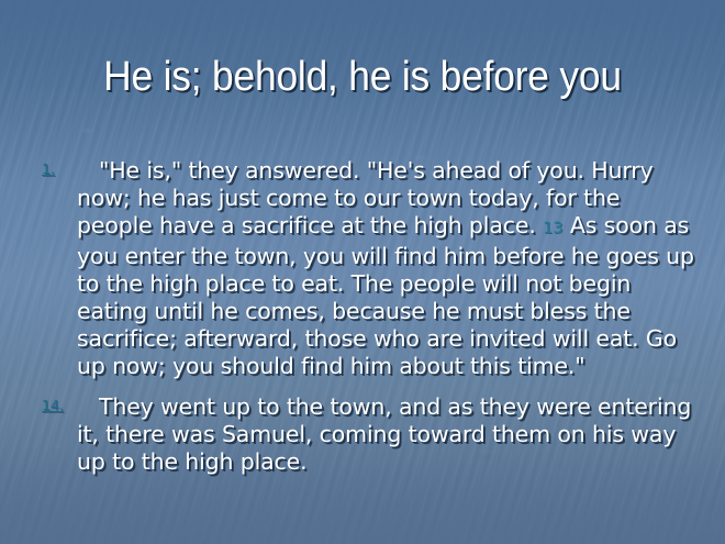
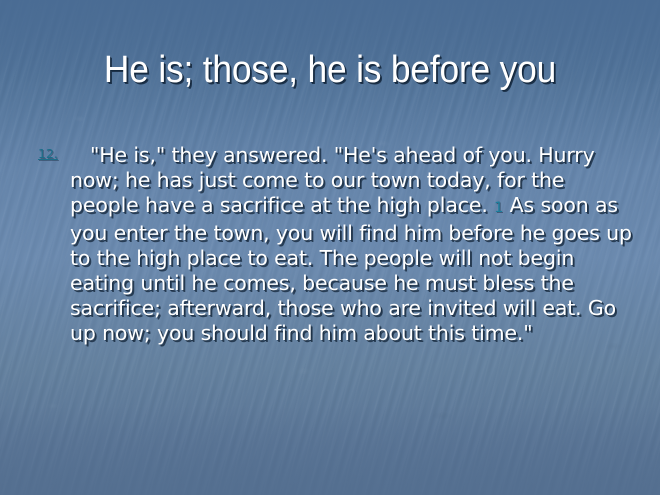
- He is; behold, he is before you
+ He is; those, he is before you
- 1.
+ 12.
- "He is," they answered. "He's ahead of you. Hurry now; he has just come to our town today, for the people have a sacrifice at the high place. 13 As soon as you enter the town, you will find him before he goes up to the high place to eat. The people will not begin eating until he comes, because he must bless the sacrifice; afterward, those who are invited will eat. Go up now; you should find him about this time."
+ "He is," they answered. "He's ahead of you. Hurry now; he has just come to our town today, for the people have a sacrifice at the high place. 1 As soon as you enter the town, you will find him before he goes up to the high place to eat. The people will not begin eating until he comes, because he must bless the sacrifice; afterward, those who are invited will eat. Go up now; you should find him about this time."
- 14.
- They went up to the town, and as they were entering it, there was Samuel, coming toward them on his way up to the high place.
